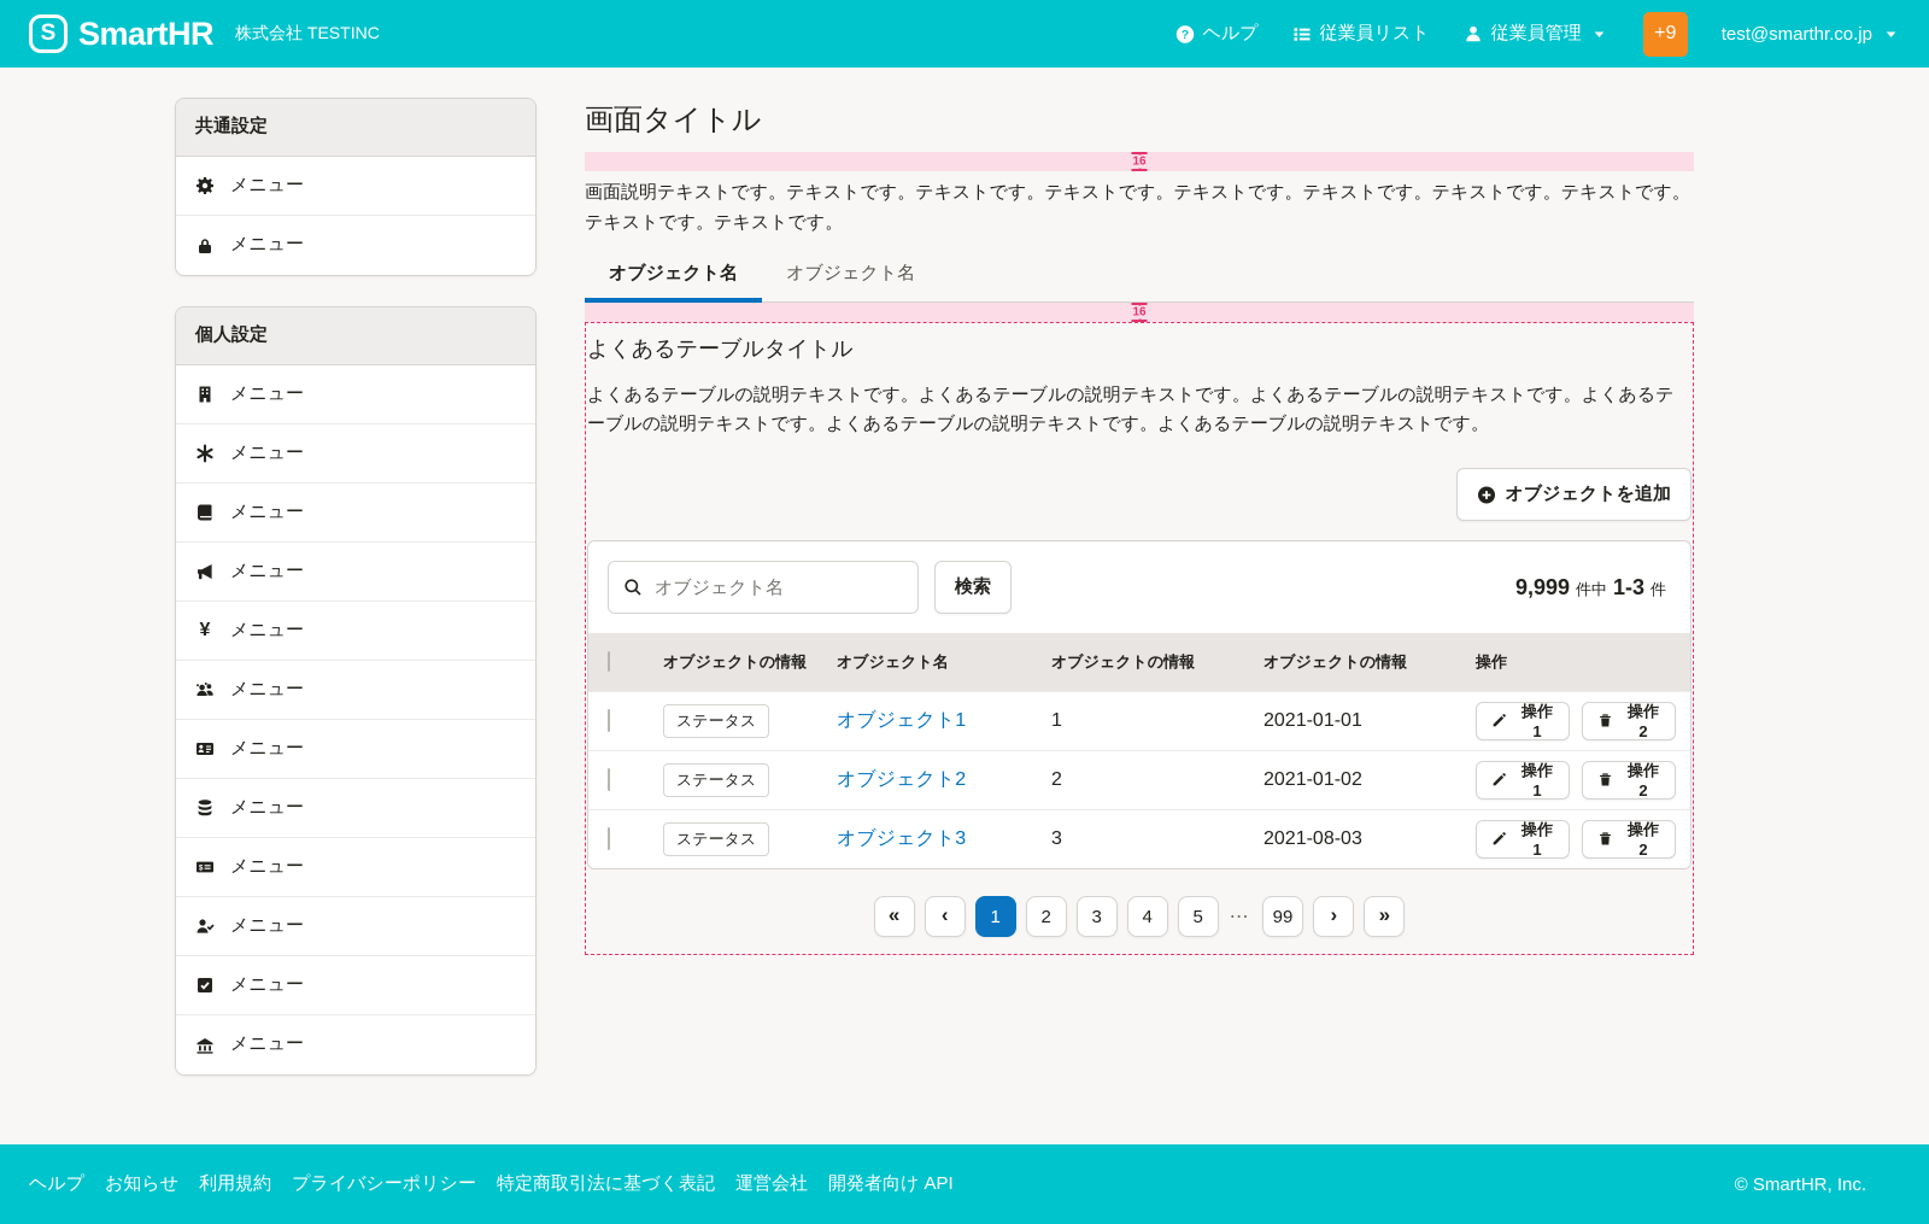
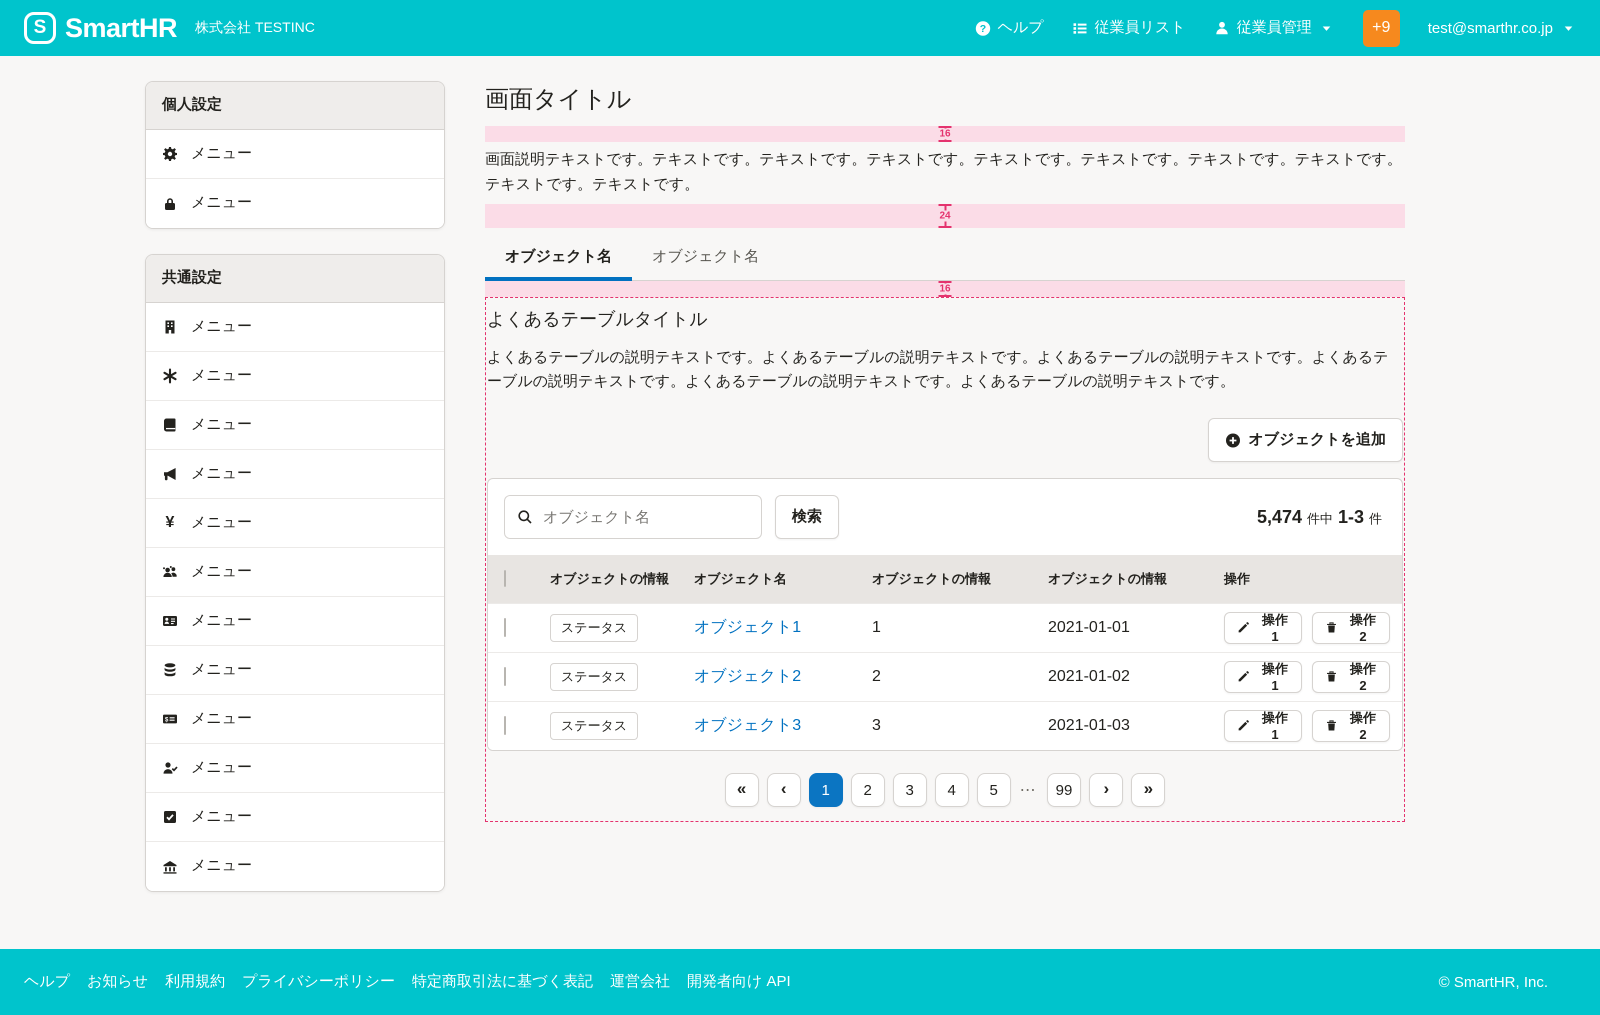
  S
  SmartHR
  株式会社 TESTINC
  ?
  ヘルプ
  従業員リスト
  従業員管理
  +9
  test@smarthr.co.jp
- 共通設定
+ 個人設定
  メニュー
  メニュー
- 個人設定
+ 共通設定
  メニュー
  メニュー
  メニュー
  メニュー
  ¥
  メニュー
  メニュー
  メニュー
  メニュー
  メニュー
  メニュー
  メニュー
  メニュー
  画面タイトル
  16
  画面説明テキストです。テキストです。テキストです。テキストです。テキストです。テキストです。テキストです。テキストです。テキストです。テキストです。
+ 24
  オブジェクト名
  オブジェクト名
  16
  よくあるテーブルタイトル
  よくあるテーブルの説明テキストです。よくあるテーブルの説明テキストです。よくあるテーブルの説明テキストです。よくあるテーブルの説明テキストです。よくあるテーブルの説明テキストです。よくあるテーブルの説明テキストです。
  オブジェクトを追加
  オブジェクト名
  検索
- 9,999
+ 5,474
  件中
  1-3
  件
  	オブジェクトの情報	オブジェクト名	オブジェクトの情報	オブジェクトの情報	操作
  	ステータス	オブジェクト1	1	2021-01-01	操作1 操作2
  	ステータス	オブジェクト2	2	2021-01-02	操作1 操作2
- 	ステータス	オブジェクト3	3	2021-08-03	操作1 操作2
+ 	ステータス	オブジェクト3	3	2021-01-03	操作1 操作2
  «
  ‹
  1
  2
  3
  4
  5
  ⋯
  99
  ›
  »
  ヘルプ
  お知らせ
  利用規約
  プライバシーポリシー
  特定商取引法に基づく表記
  運営会社
  開発者向け API
  © SmartHR, Inc.
